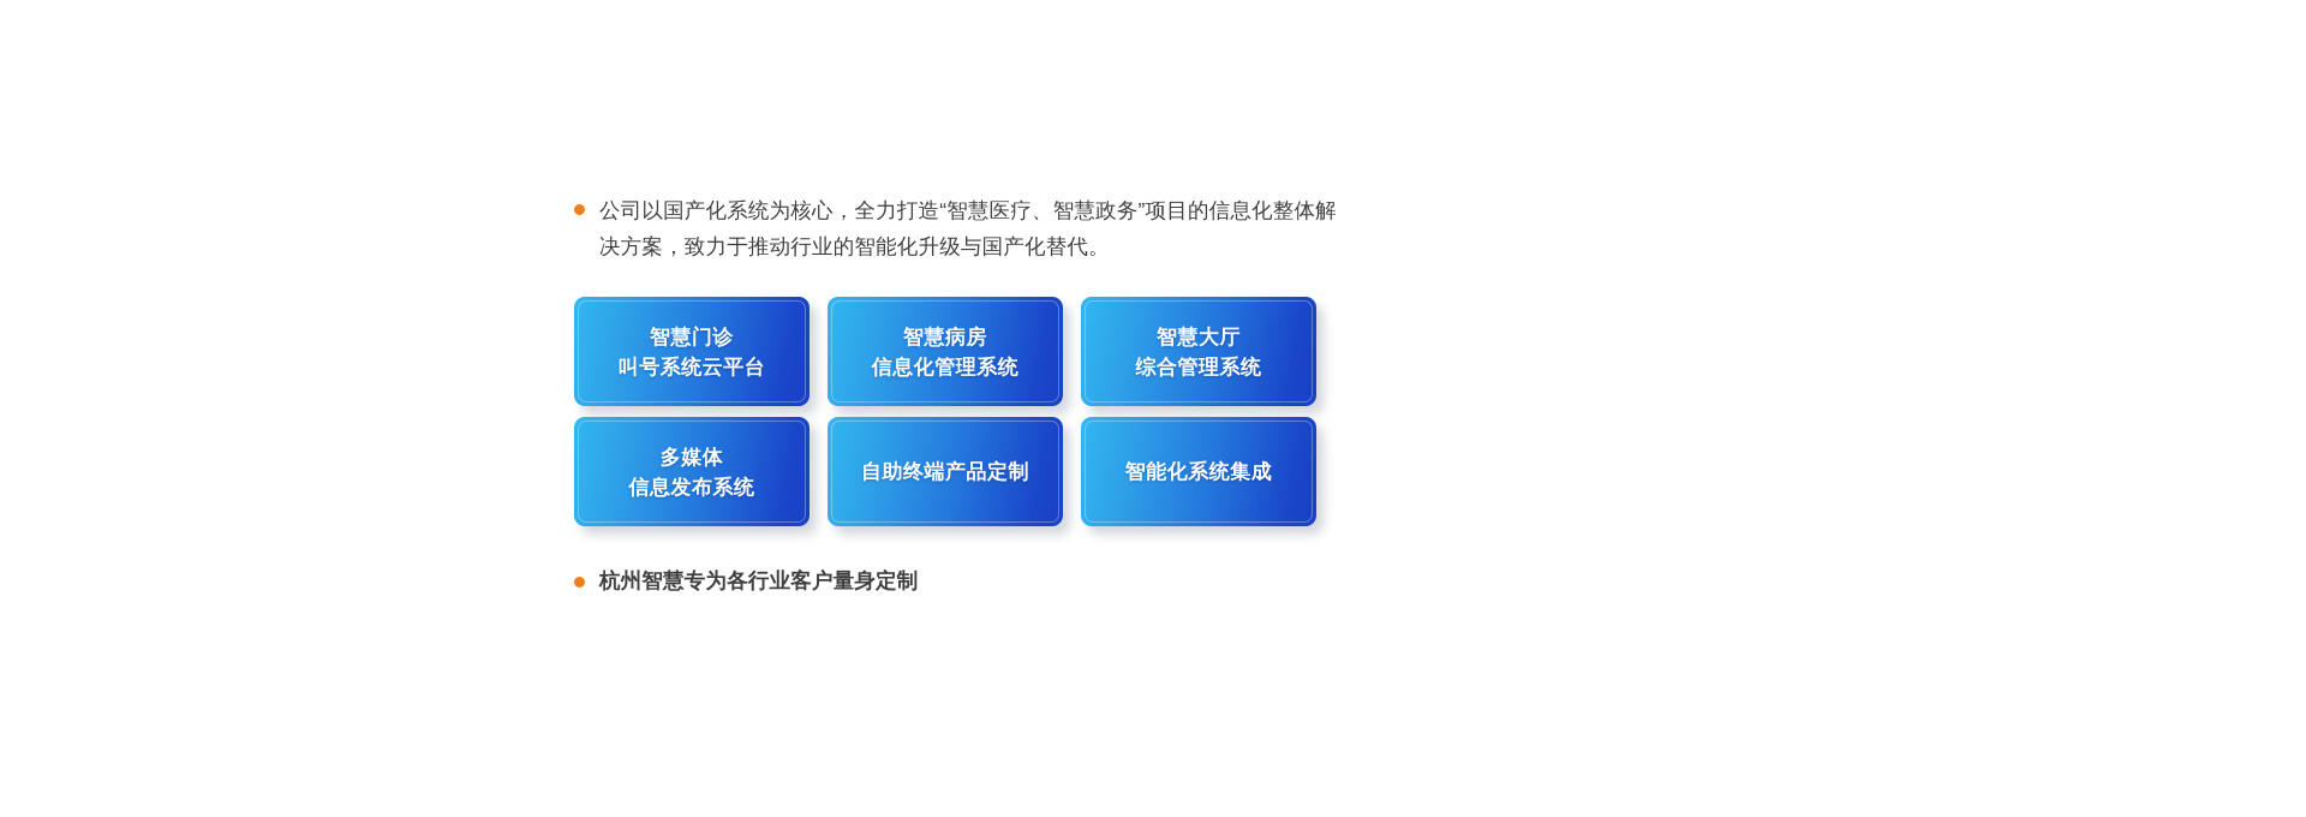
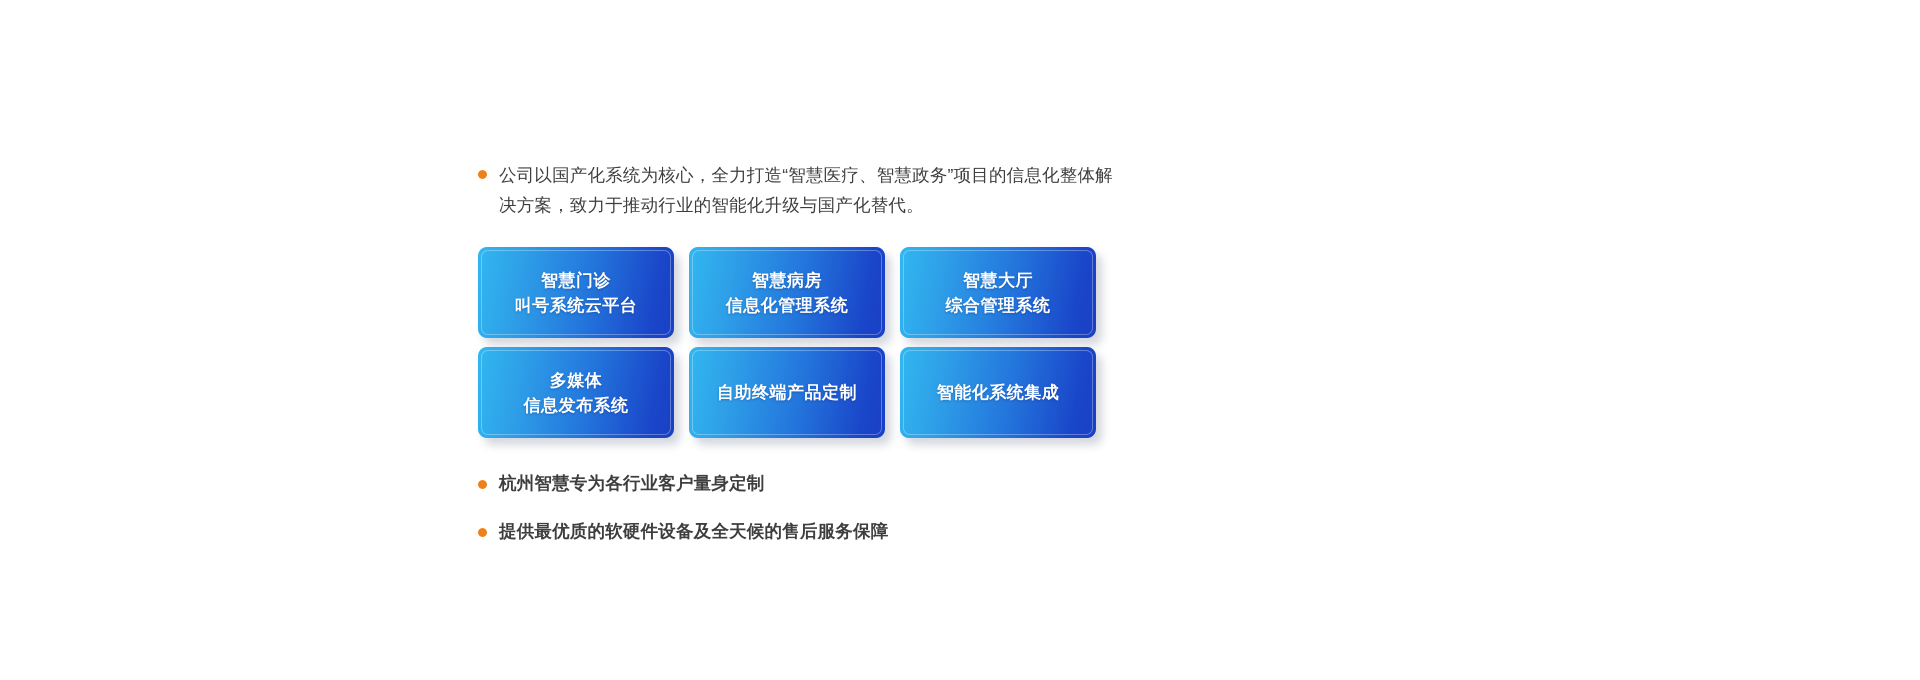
  公司以国产化系统为核心，全力打造“智慧医疗、智慧政务”项目的信息化整体解决方案，致力于推动行业的智能化升级与国产化替代。
  智慧门诊
  叫号系统云平台
  智慧病房
  信息化管理系统
  智慧大厅
  综合管理系统
  多媒体
  信息发布系统
  自助终端产品定制
  智能化系统集成
  杭州智慧专为各行业客户量身定制
+ 提供最优质的软硬件设备及全天候的售后服务保障
